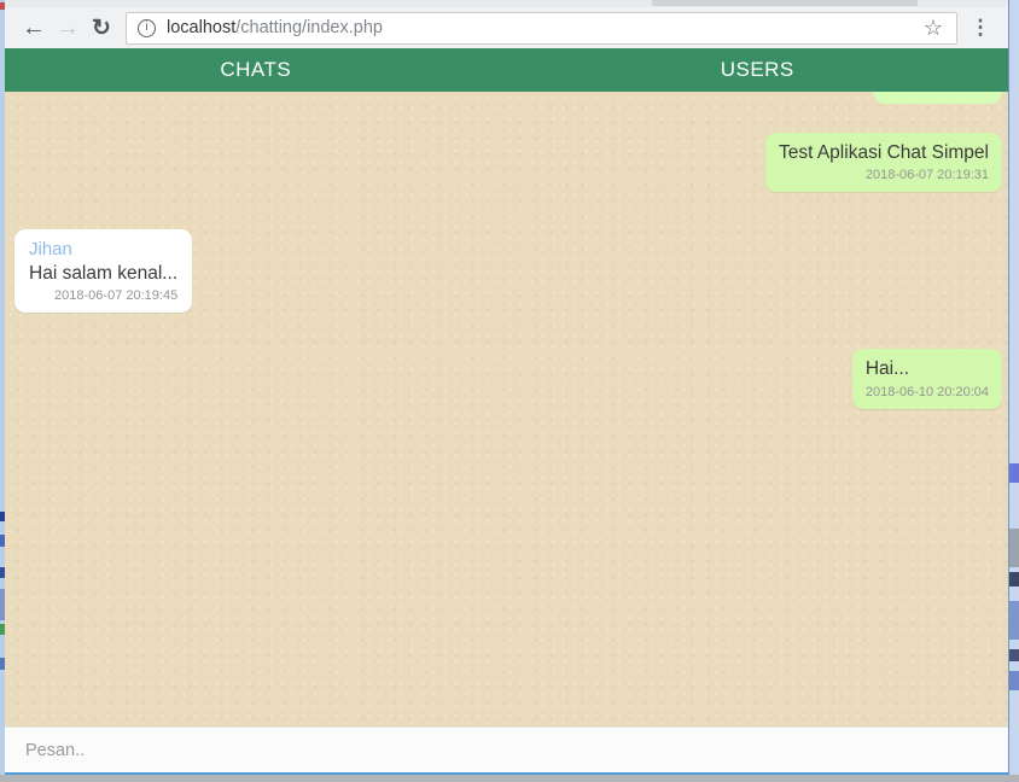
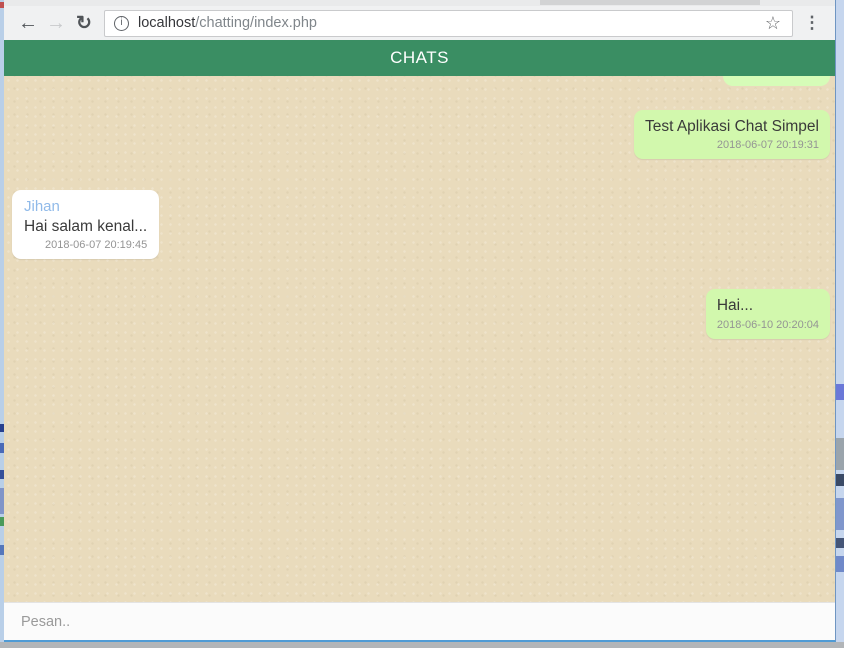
  ←
  →
  ↻
  i
  localhost/chatting/index.php
  ☆
  ⋮
  CHATS
- USERS
  Test Aplikasi Chat Simpel
  2018-06-07 20:19:31
  Jihan
  Hai salam kenal...
  2018-06-07 20:19:45
  Hai...
  2018-06-10 20:20:04
  Pesan..
